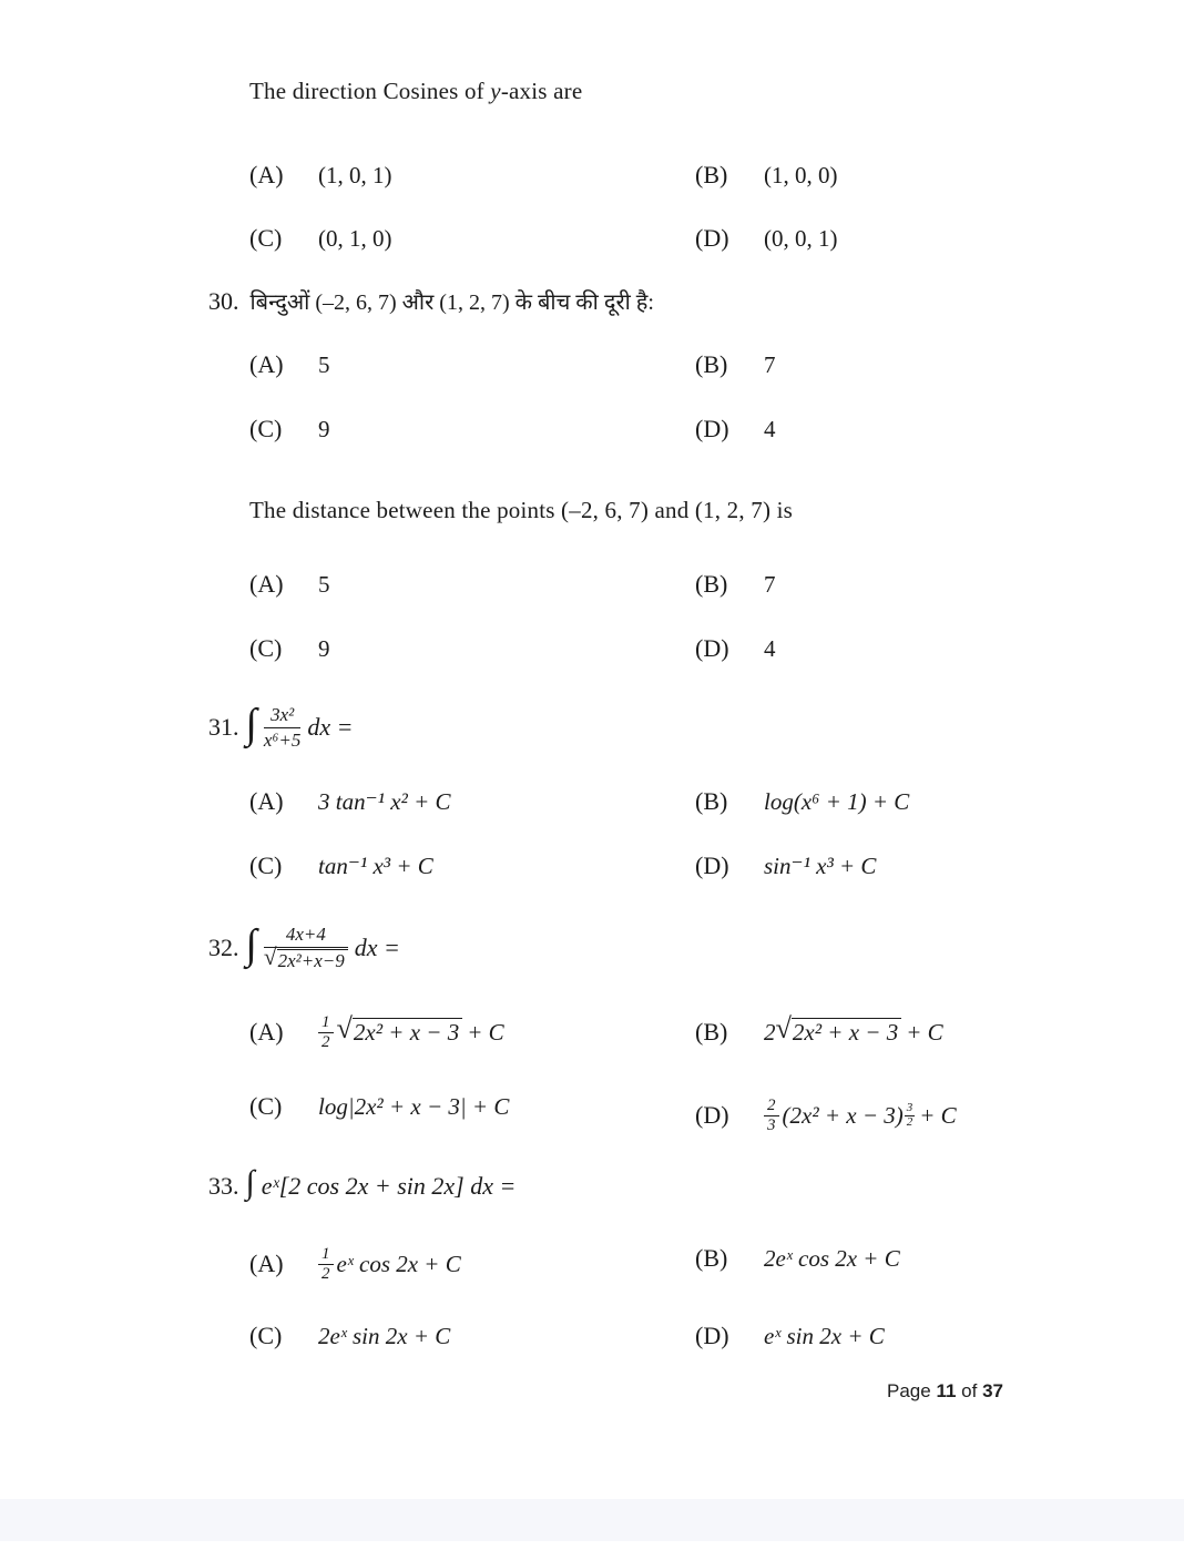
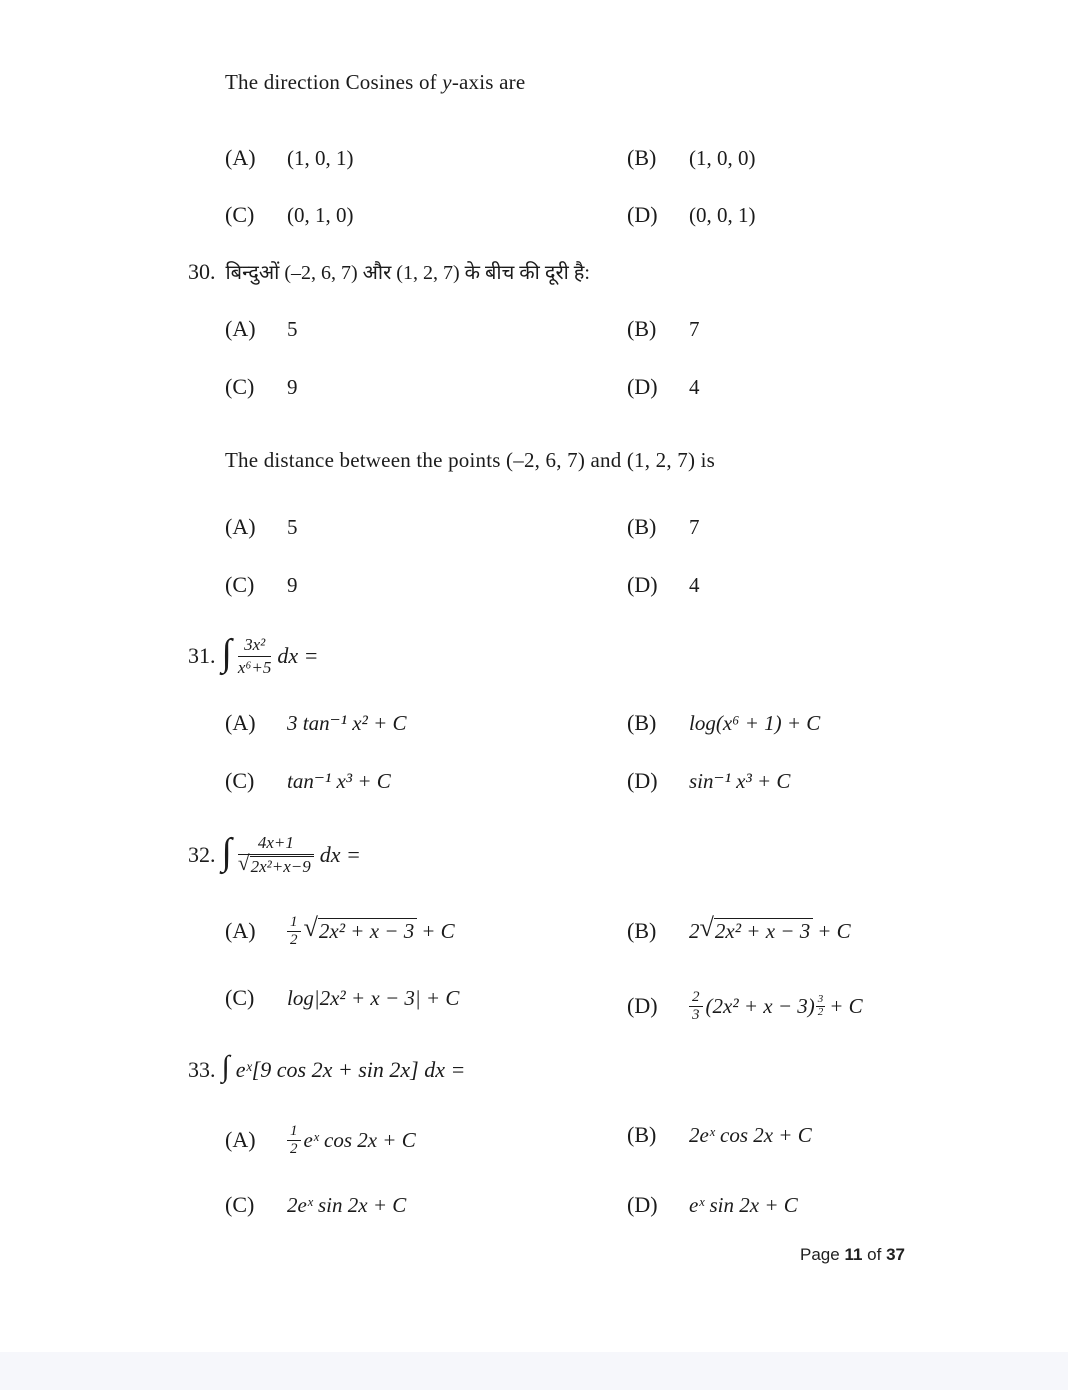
  The direction Cosines of y-axis are
  (A) (1, 0, 1)
  (B) (1, 0, 0)
  (C) (0, 1, 0)
  (D) (0, 0, 1)
  30. बिन्दुओं (–2, 6, 7) और (1, 2, 7) के बीच की दूरी है:
  (A) 5
  (B) 7
  (C) 9
  (D) 4
  The distance between the points (–2, 6, 7) and (1, 2, 7) is
  (A) 5
  (B) 7
  (C) 9
  (D) 4
  31.
  ∫
  3x²
  x⁶+5
  dx =
  (A) 3 tan⁻¹ x² + C
  (B) log(x⁶ + 1) + C
  (C) tan⁻¹ x³ + C
  (D) sin⁻¹ x³ + C
  32.
  ∫
- 4x+4
+ 4x+1
  √
  2x²+x−9
  dx =
  (A)
  1
  2
  √
  2x² + x − 3
  + C
  (B)
  2
  √
  2x² + x − 3
  + C
  (C) log|2x² + x − 3| + C
  (D)
  2
  3
  (2x² + x − 3)
  3
  2
  + C
  33.
  ∫
- eˣ[2 cos 2x + sin 2x] dx =
+ eˣ[9 cos 2x + sin 2x] dx =
  (A)
  1
  2
  eˣ cos 2x + C
  (B) 2eˣ cos 2x + C
  (C) 2eˣ sin 2x + C
  (D) eˣ sin 2x + C
  Page 11 of 37
